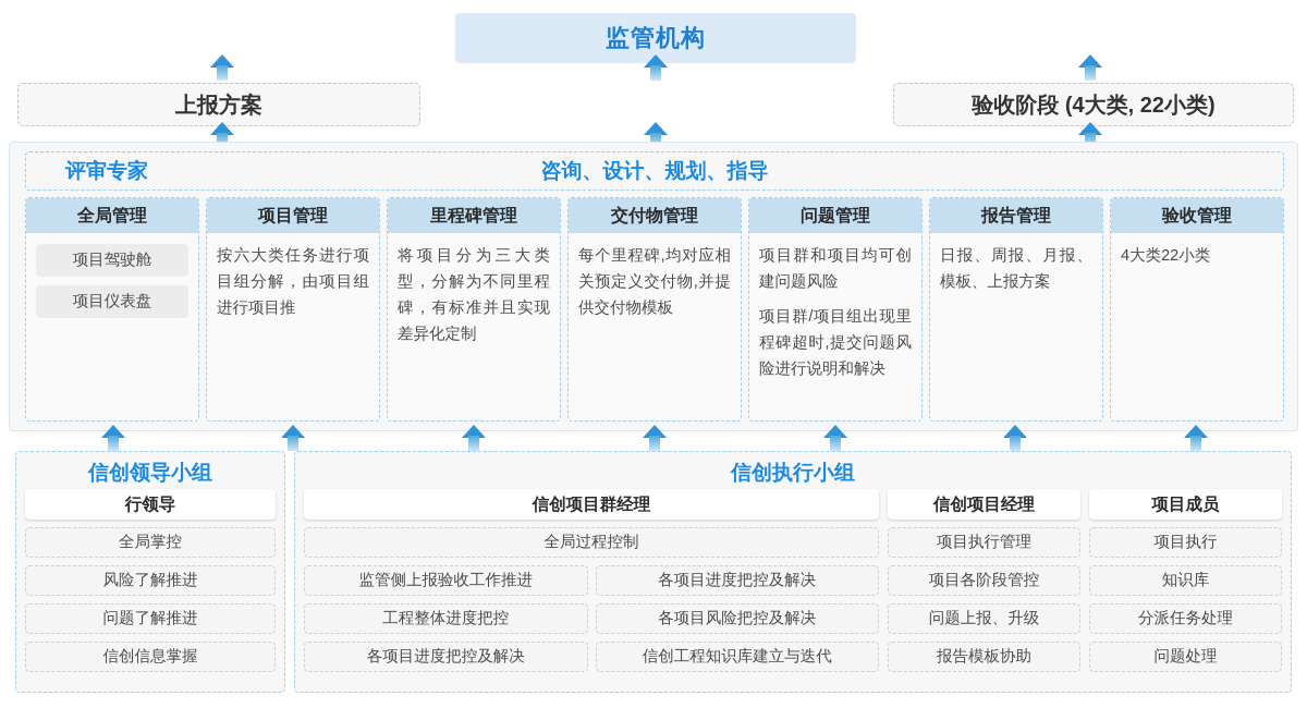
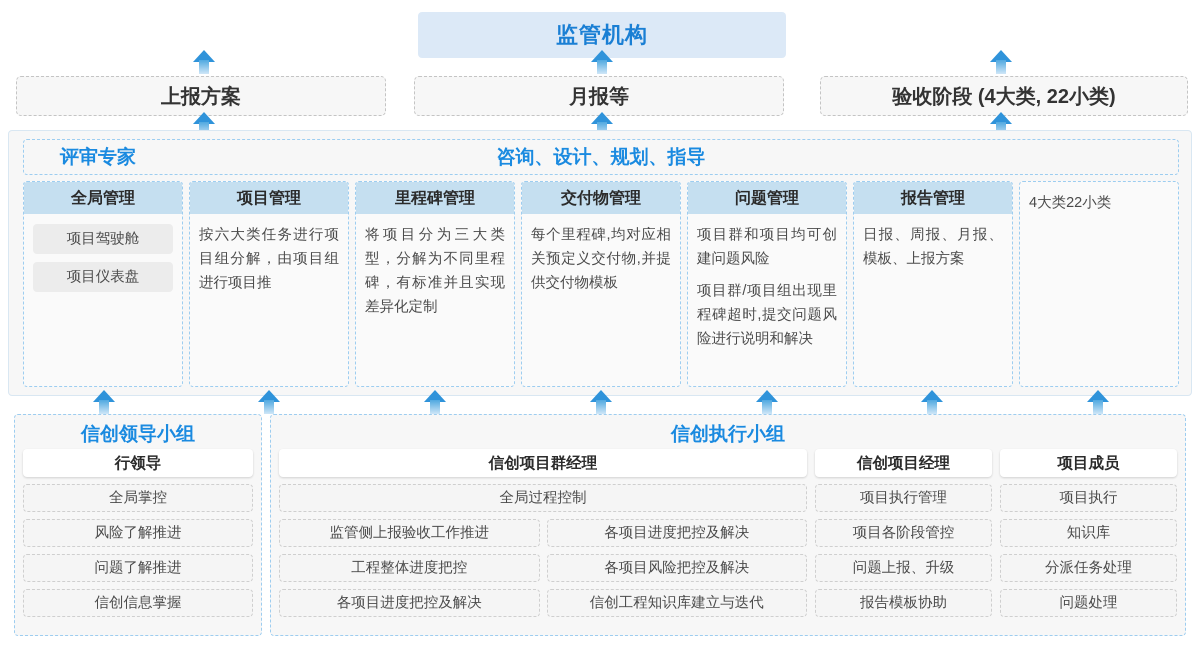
  监管机构
  上报方案
+ 月报等
  验收阶段 (4大类, 22小类)
  评审专家
  咨询、设计、规划、指导
  全局管理
  项目驾驶舱
  项目仪表盘
  项目管理
  按六大类任务进行项目组分解，由项目组进行项目推
  里程碑管理
  将项目分为三大类型，分解为不同里程碑，有标准并且实现差异化定制
  交付物管理
  每个里程碑,均对应相关预定义交付物,并提供交付物模板
  问题管理
  项目群和项目均可创建问题风险
  项目群/项目组出现里程碑超时,提交问题风险进行说明和解决
  报告管理
  日报、周报、月报、模板、上报方案
- 验收管理
  4大类22小类
  信创领导小组
  行领导
  全局掌控
  风险了解推进
  问题了解推进
  信创信息掌握
  信创执行小组
  信创项目群经理
  全局过程控制
  监管侧上报验收工作推进
  工程整体进度把控
  各项目进度把控及解决
  各项目进度把控及解决
  各项目风险把控及解决
  信创工程知识库建立与迭代
  信创项目经理
  项目执行管理
  项目各阶段管控
  问题上报、升级
  报告模板协助
  项目成员
  项目执行
  知识库
  分派任务处理
  问题处理
